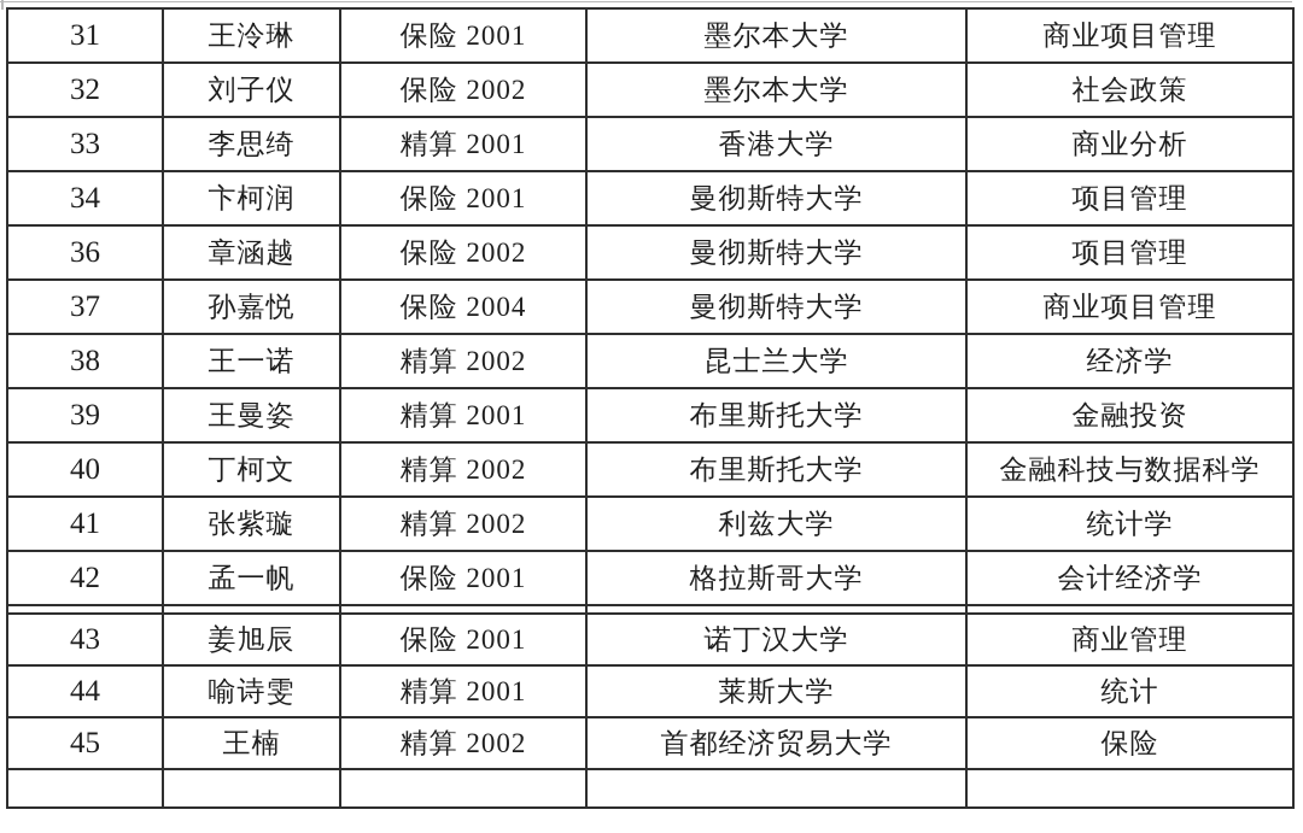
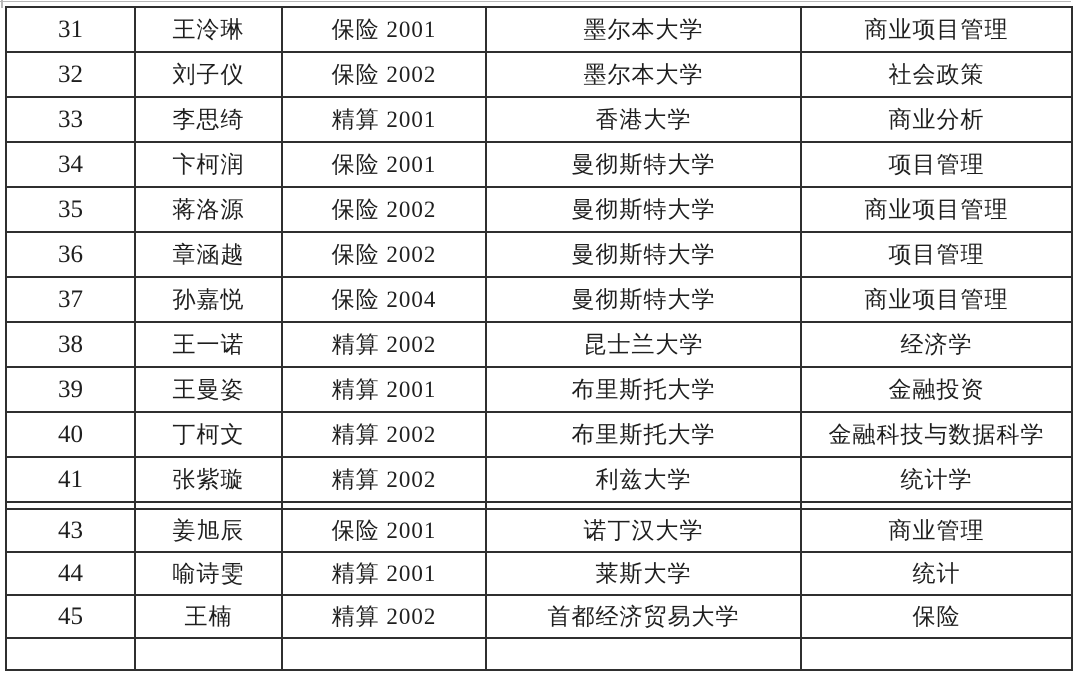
  31	王泠琳	保险 2001	墨尔本大学	商业项目管理
  32	刘子仪	保险 2002	墨尔本大学	社会政策
  33	李思绮	精算 2001	香港大学	商业分析
  34	卞柯润	保险 2001	曼彻斯特大学	项目管理
+ 35	蒋洛源	保险 2002	曼彻斯特大学	商业项目管理
  36	章涵越	保险 2002	曼彻斯特大学	项目管理
  37	孙嘉悦	保险 2004	曼彻斯特大学	商业项目管理
  38	王一诺	精算 2002	昆士兰大学	经济学
  39	王曼姿	精算 2001	布里斯托大学	金融投资
  40	丁柯文	精算 2002	布里斯托大学	金融科技与数据科学
  41	张紫璇	精算 2002	利兹大学	统计学
- 42	孟一帆	保险 2001	格拉斯哥大学	会计经济学
  43	姜旭辰	保险 2001	诺丁汉大学	商业管理
  44	喻诗雯	精算 2001	莱斯大学	统计
  45	王楠	精算 2002	首都经济贸易大学	保险
